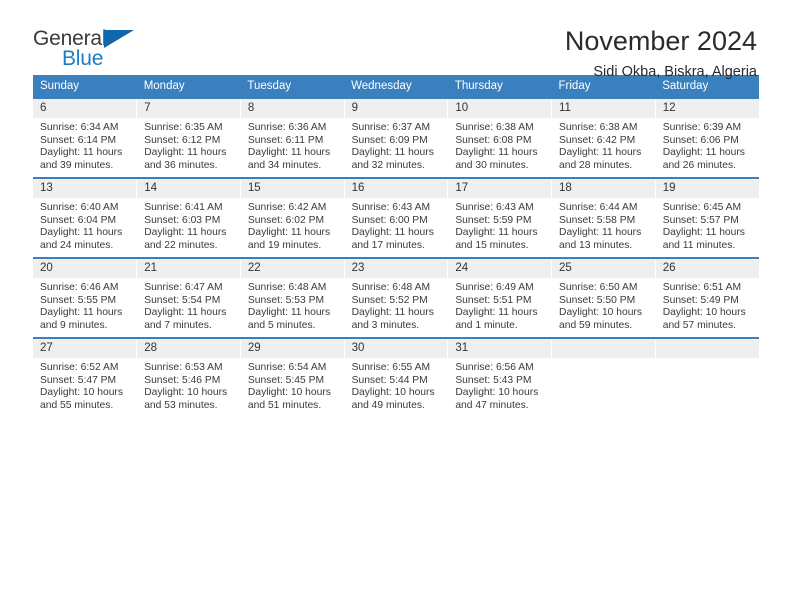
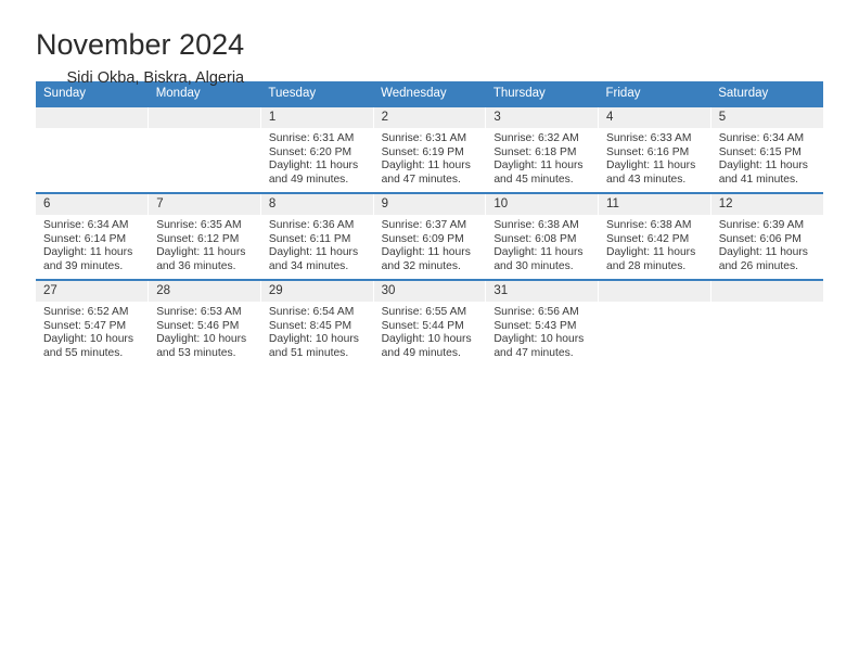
- General
- Blue
  November 2024
  Sidi Okba, Biskra, Algeria
  Sunday	Monday	Tuesday	Wednesday	Thursday	Friday	Saturday
+ 		1Sunrise: 6:31 AMSunset: 6:20 PMDaylight: 11 hoursand 49 minutes.	2Sunrise: 6:31 AMSunset: 6:19 PMDaylight: 11 hoursand 47 minutes.	3Sunrise: 6:32 AMSunset: 6:18 PMDaylight: 11 hoursand 45 minutes.	4Sunrise: 6:33 AMSunset: 6:16 PMDaylight: 11 hoursand 43 minutes.	5Sunrise: 6:34 AMSunset: 6:15 PMDaylight: 11 hoursand 41 minutes.
  6Sunrise: 6:34 AMSunset: 6:14 PMDaylight: 11 hoursand 39 minutes.	7Sunrise: 6:35 AMSunset: 6:12 PMDaylight: 11 hoursand 36 minutes.	8Sunrise: 6:36 AMSunset: 6:11 PMDaylight: 11 hoursand 34 minutes.	9Sunrise: 6:37 AMSunset: 6:09 PMDaylight: 11 hoursand 32 minutes.	10Sunrise: 6:38 AMSunset: 6:08 PMDaylight: 11 hoursand 30 minutes.	11Sunrise: 6:38 AMSunset: 6:42 PMDaylight: 11 hoursand 28 minutes.	12Sunrise: 6:39 AMSunset: 6:06 PMDaylight: 11 hoursand 26 minutes.
- 13Sunrise: 6:40 AMSunset: 6:04 PMDaylight: 11 hoursand 24 minutes.	14Sunrise: 6:41 AMSunset: 6:03 PMDaylight: 11 hoursand 22 minutes.	15Sunrise: 6:42 AMSunset: 6:02 PMDaylight: 11 hoursand 19 minutes.	16Sunrise: 6:43 AMSunset: 6:00 PMDaylight: 11 hoursand 17 minutes.	17Sunrise: 6:43 AMSunset: 5:59 PMDaylight: 11 hoursand 15 minutes.	18Sunrise: 6:44 AMSunset: 5:58 PMDaylight: 11 hoursand 13 minutes.	19Sunrise: 6:45 AMSunset: 5:57 PMDaylight: 11 hoursand 11 minutes.
- 20Sunrise: 6:46 AMSunset: 5:55 PMDaylight: 11 hoursand 9 minutes.	21Sunrise: 6:47 AMSunset: 5:54 PMDaylight: 11 hoursand 7 minutes.	22Sunrise: 6:48 AMSunset: 5:53 PMDaylight: 11 hoursand 5 minutes.	23Sunrise: 6:48 AMSunset: 5:52 PMDaylight: 11 hoursand 3 minutes.	24Sunrise: 6:49 AMSunset: 5:51 PMDaylight: 11 hoursand 1 minute.	25Sunrise: 6:50 AMSunset: 5:50 PMDaylight: 10 hoursand 59 minutes.	26Sunrise: 6:51 AMSunset: 5:49 PMDaylight: 10 hoursand 57 minutes.
- 27Sunrise: 6:52 AMSunset: 5:47 PMDaylight: 10 hoursand 55 minutes.	28Sunrise: 6:53 AMSunset: 5:46 PMDaylight: 10 hoursand 53 minutes.	29Sunrise: 6:54 AMSunset: 5:45 PMDaylight: 10 hoursand 51 minutes.	30Sunrise: 6:55 AMSunset: 5:44 PMDaylight: 10 hoursand 49 minutes.	31Sunrise: 6:56 AMSunset: 5:43 PMDaylight: 10 hoursand 47 minutes.
+ 27Sunrise: 6:52 AMSunset: 5:47 PMDaylight: 10 hoursand 55 minutes.	28Sunrise: 6:53 AMSunset: 5:46 PMDaylight: 10 hoursand 53 minutes.	29Sunrise: 6:54 AMSunset: 8:45 PMDaylight: 10 hoursand 51 minutes.	30Sunrise: 6:55 AMSunset: 5:44 PMDaylight: 10 hoursand 49 minutes.	31Sunrise: 6:56 AMSunset: 5:43 PMDaylight: 10 hoursand 47 minutes.
